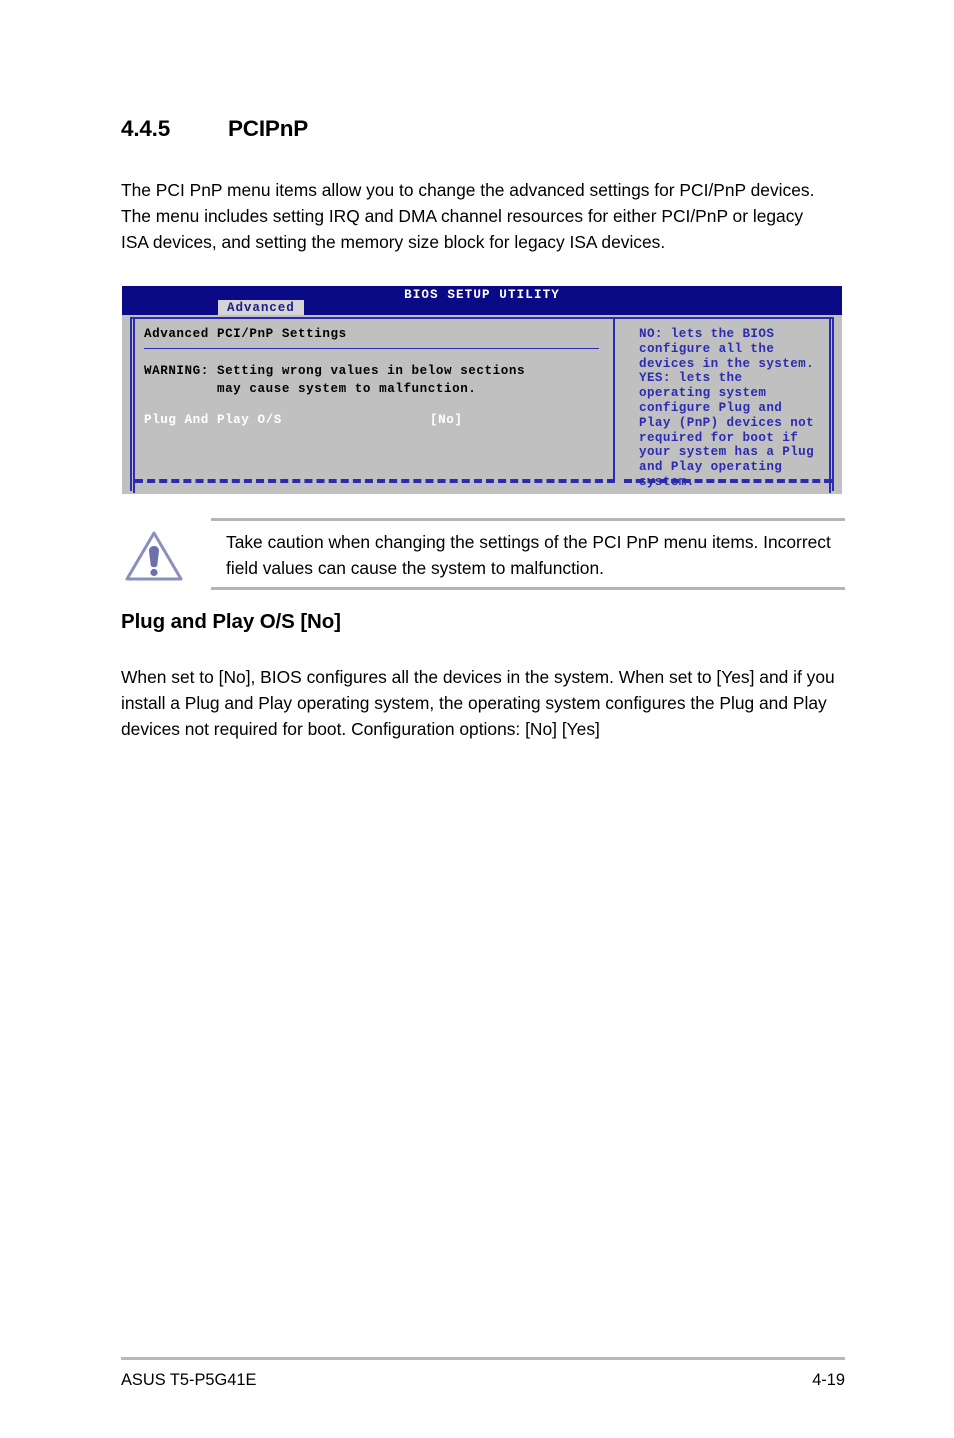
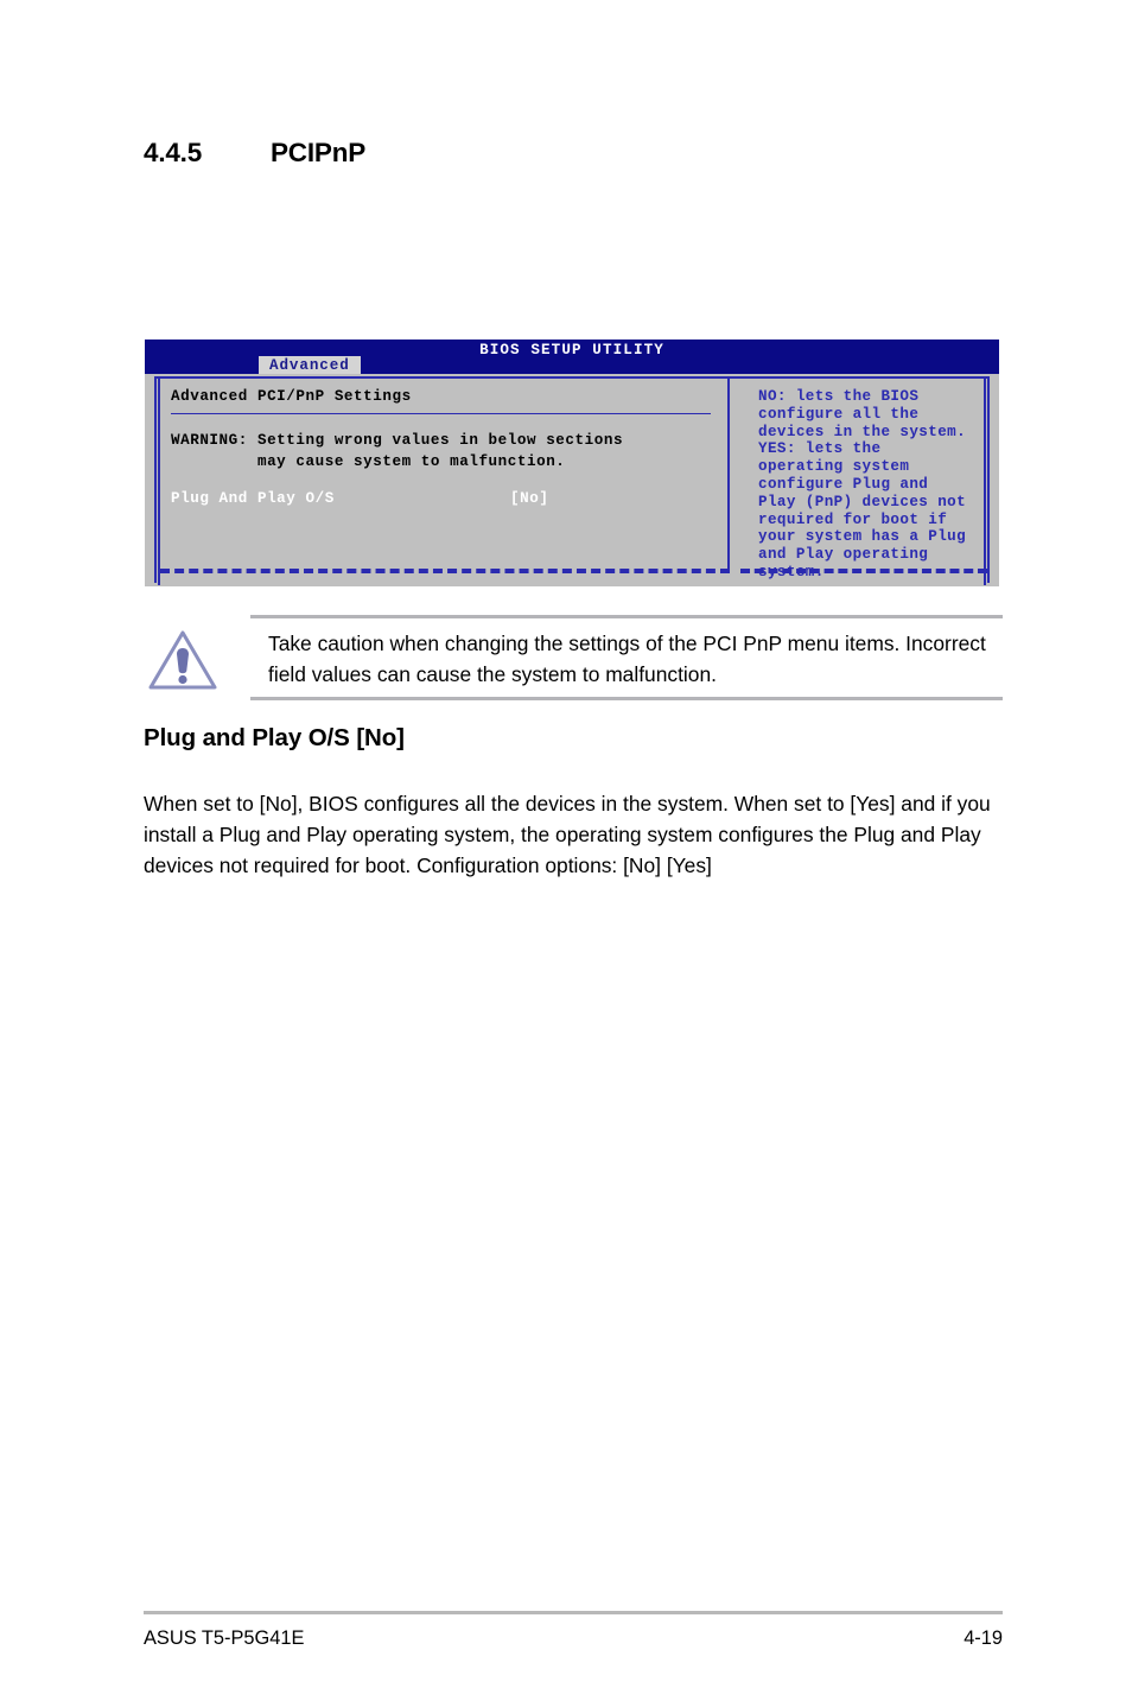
  4.4.5
  PCIPnP
- The PCI PnP menu items allow you to change the advanced settings for PCI/PnP devices. The menu includes setting IRQ and DMA channel resources for either PCI/PnP or legacy ISA devices, and setting the memory size block for legacy ISA devices.
  BIOS SETUP UTILITY
  Advanced
  Advanced PCI/PnP Settings
  WARNING: Setting wrong values in below sections may cause system to malfunction.
  Plug And Play O/S
  [No]
  NO: lets the BIOS
  configure all the
  devices in the system.
  YES: lets the
  operating system
  configure Plug and
  Play (PnP) devices not
  required for boot if
  your system has a Plug
  and Play operating
  system.
  Take caution when changing the settings of the PCI PnP menu items. Incorrect field values can cause the system to malfunction.
  Plug and Play O/S [No]
  When set to [No], BIOS configures all the devices in the system. When set to [Yes] and if you install a Plug and Play operating system, the operating system configures the Plug and Play devices not required for boot. Configuration options: [No] [Yes]
  ASUS T5-P5G41E
  4-19
